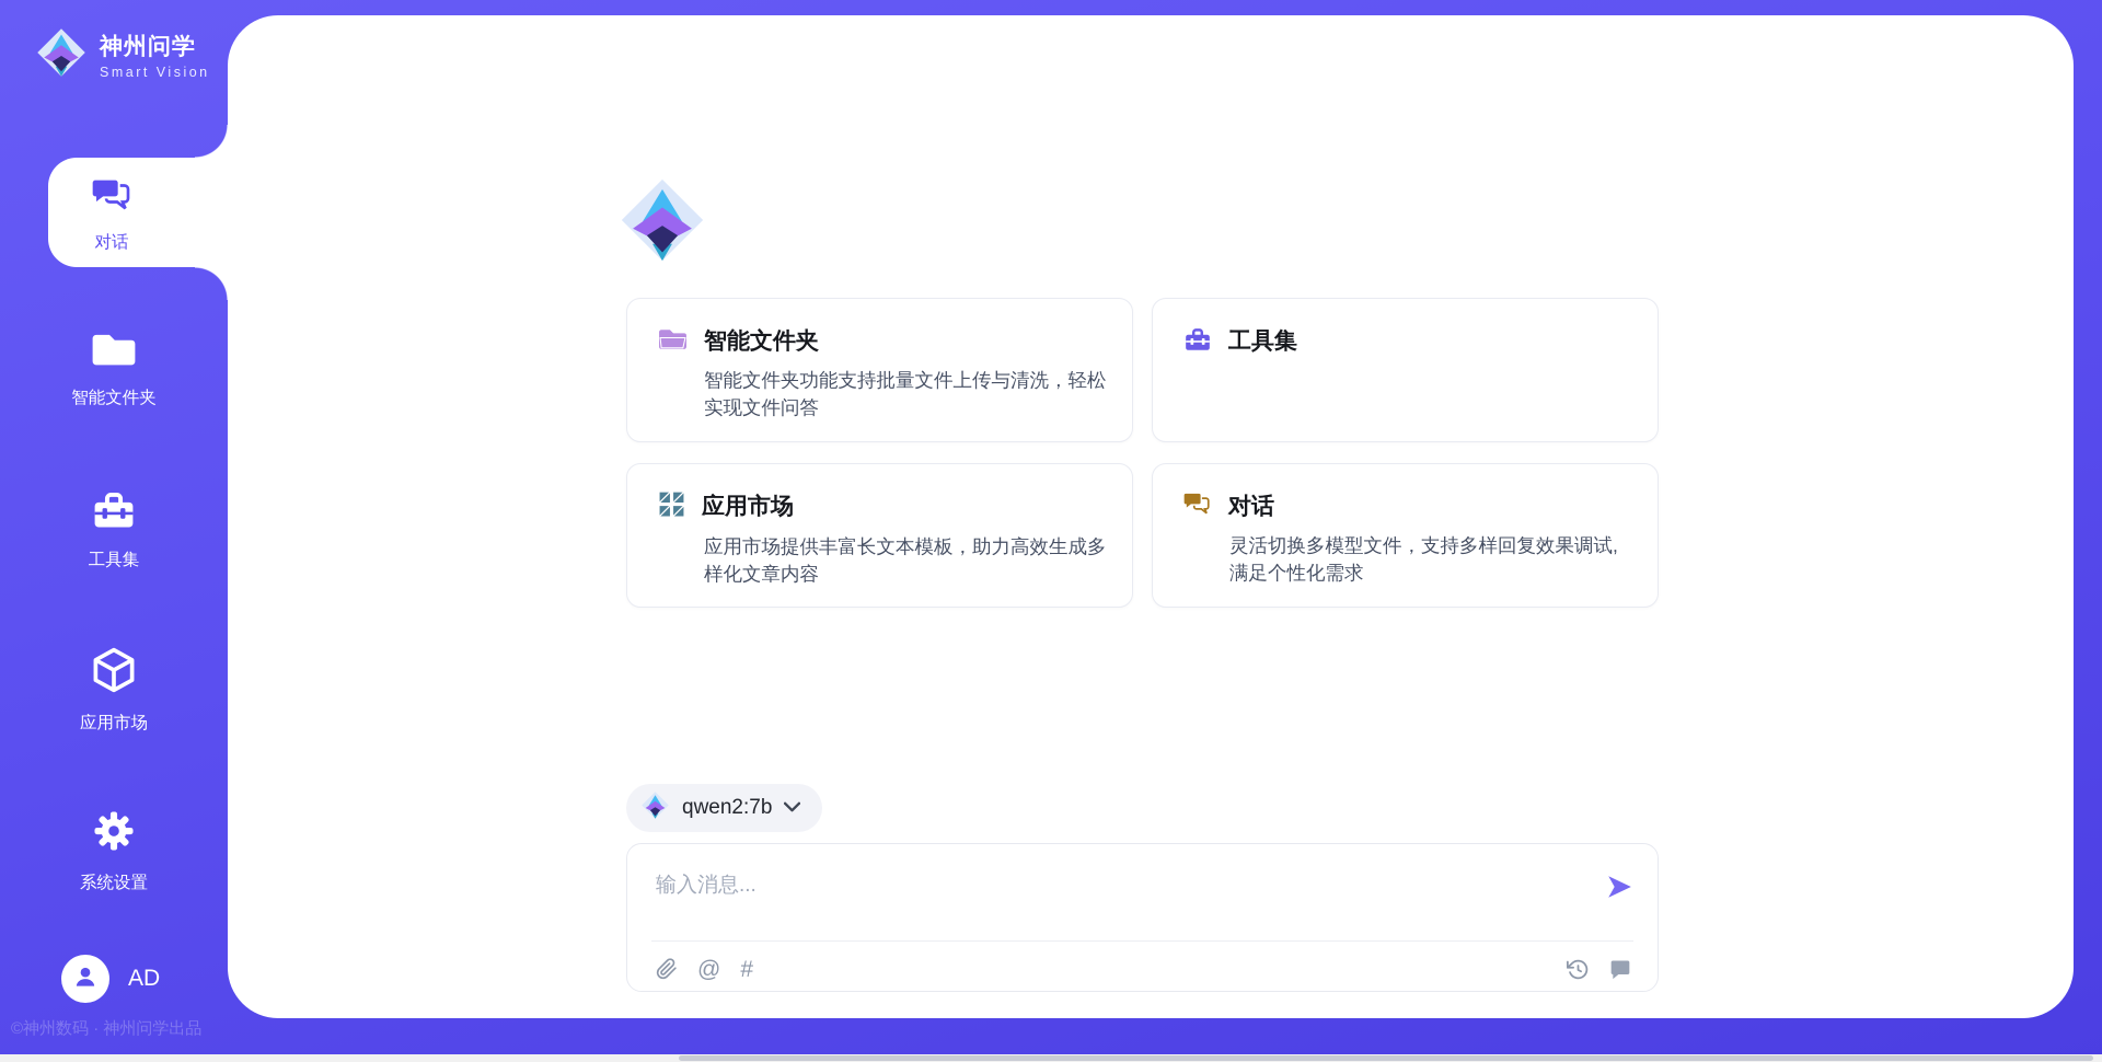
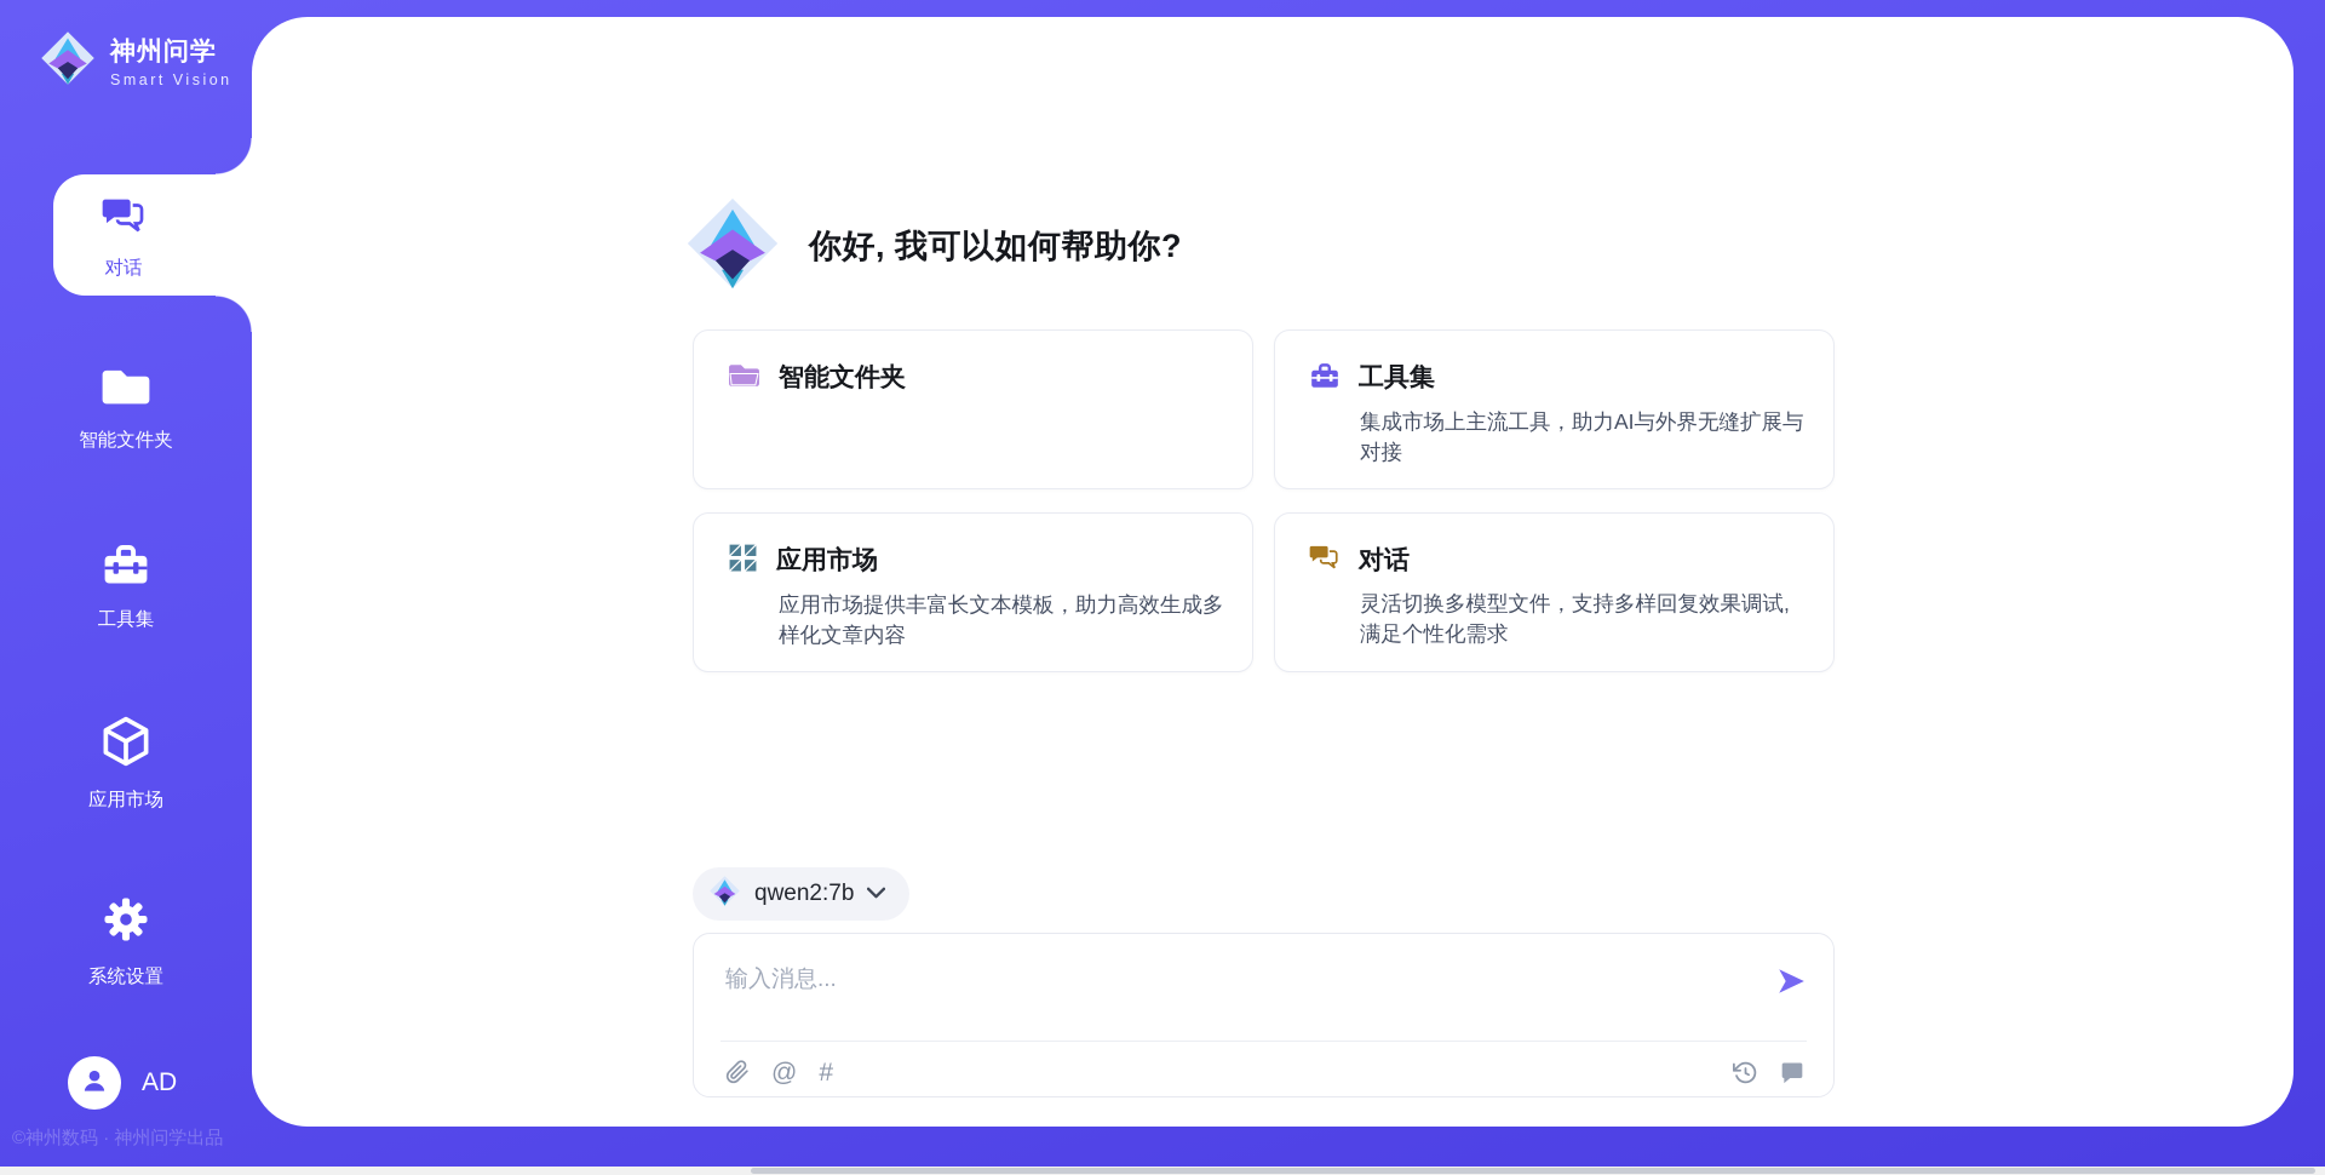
  神州问学
  Smart Vision
  对话
  智能文件夹
  工具集
  应用市场
  系统设置
  AD
  ©神州数码 · 神州问学出品
+ 你好, 我可以如何帮助你?
  智能文件夹
- 智能文件夹功能支持批量文件上传与清洗，轻松实现文件问答
  工具集
+ 集成市场上主流工具，助力AI与外界无缝扩展与对接
  应用市场
  应用市场提供丰富长文本模板，助力高效生成多样化文章内容
  对话
  灵活切换多模型文件，支持多样回复效果调试, 满足个性化需求
  qwen2:7b
  输入消息...
  @
  #
